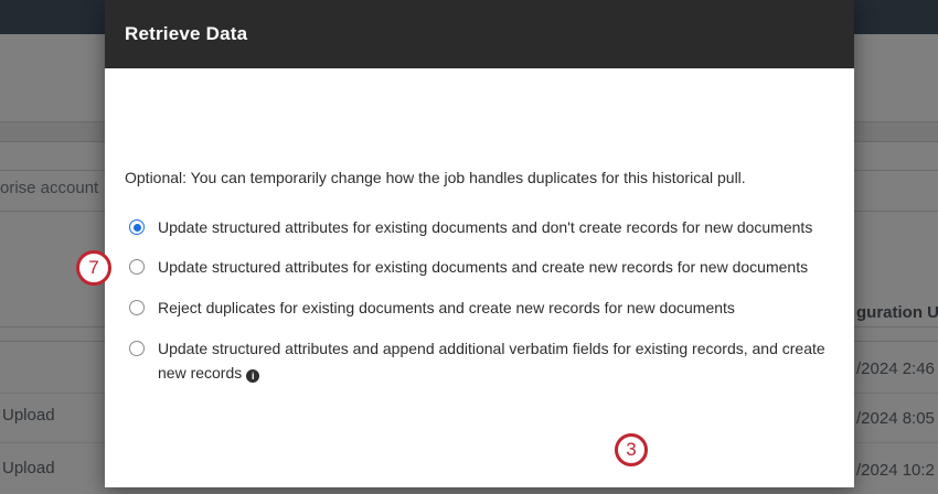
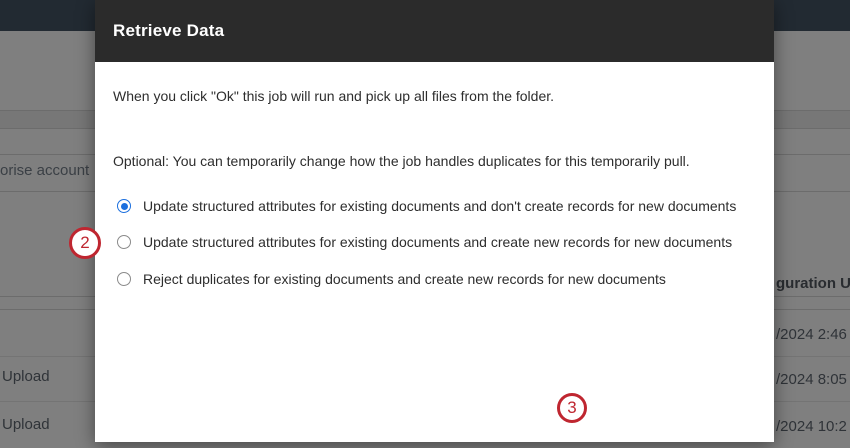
  orise account
  guration U
  /2024 2:46
  Upload
  /2024 8:05
  Upload
  /2024 10:2
  Retrieve Data
+ When you click "Ok" this job will run and pick up all files from the folder.
- Optional: You can temporarily change how the job handles duplicates for this historical pull.
+ Optional: You can temporarily change how the job handles duplicates for this temporarily pull.
  Update structured attributes for existing documents and don't create records for new documents
  Update structured attributes for existing documents and create new records for new documents
  Reject duplicates for existing documents and create new records for new documents
- Update structured attributes and append additional verbatim fields for existing records, and create new records i
- 7
+ 2
  3
